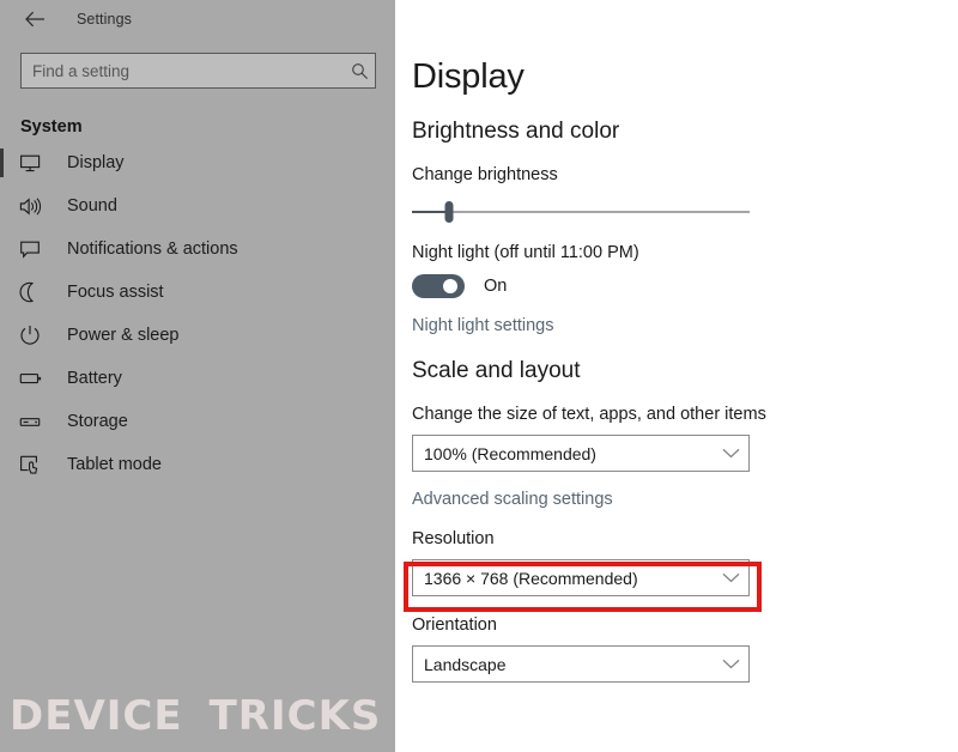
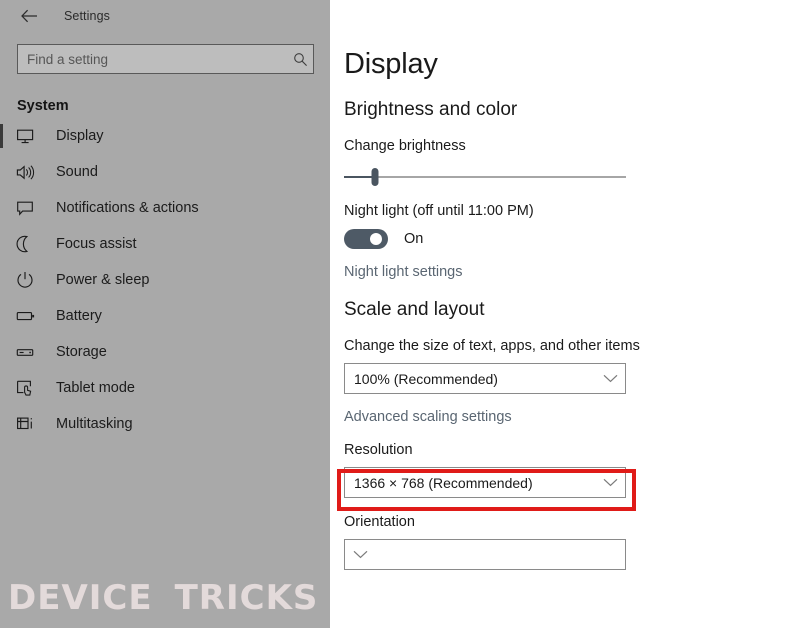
  Settings
  Find a setting
  System
  Display
  Sound
  Notifications & actions
  Focus assist
  Power & sleep
  Battery
  Storage
  Tablet mode
+ Multitasking
  Display
  Brightness and color
  Change brightness
  Night light (off until 11:00 PM)
  On
  Night light settings
  Scale and layout
  Change the size of text, apps, and other items
  100% (Recommended)
  Advanced scaling settings
  Resolution
  1366 × 768 (Recommended)
  Orientation
- Landscape
  DEVICE
  TRICKS
